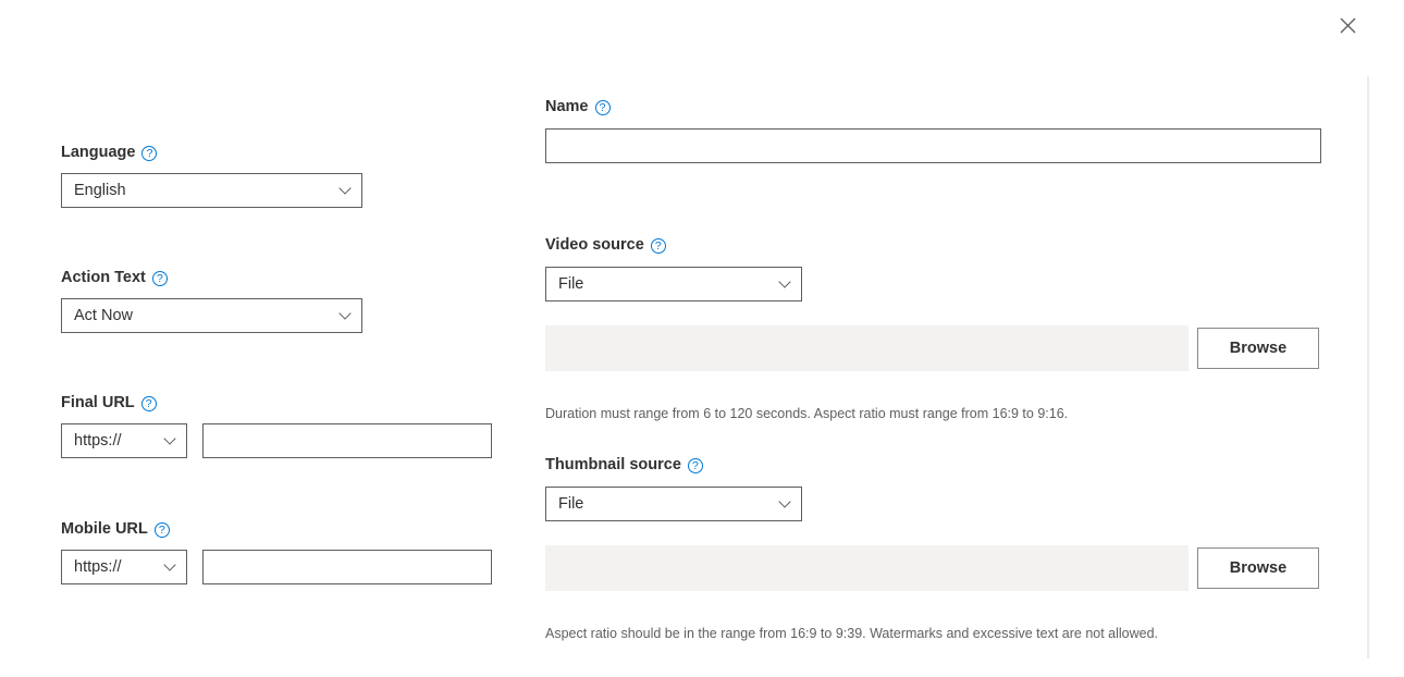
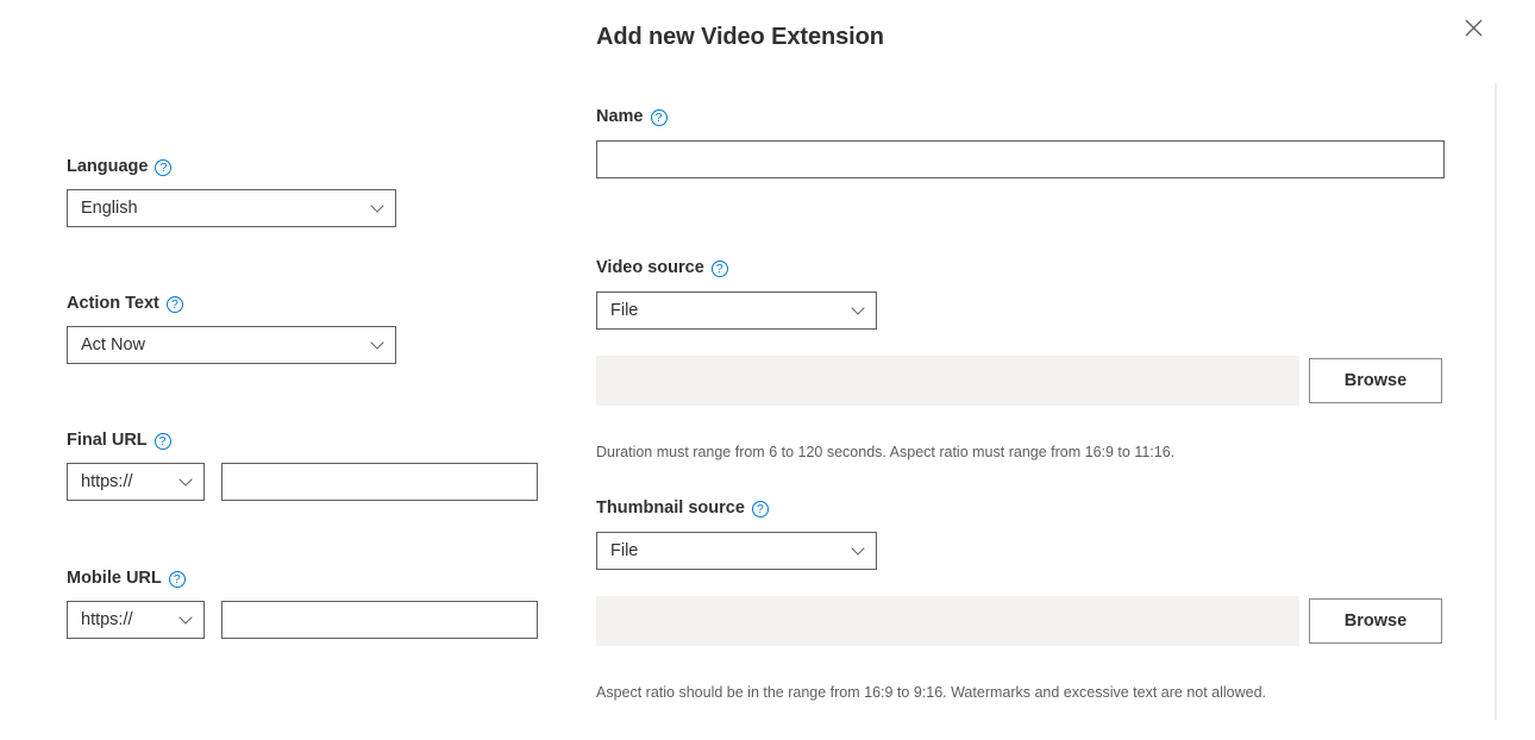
  Language
  ?
  English
  Action Text
  ?
  Act Now
  Final URL
  ?
  https://
  Mobile URL
  ?
  https://
+ Add new Video Extension
  Name
  ?
  Video source
  ?
  File
  Browse
- Duration must range from 6 to 120 seconds. Aspect ratio must range from 16:9 to 9:16.
+ Duration must range from 6 to 120 seconds. Aspect ratio must range from 16:9 to 11:16.
  Thumbnail source
  ?
  File
  Browse
- Aspect ratio should be in the range from 16:9 to 9:39. Watermarks and excessive text are not allowed.
+ Aspect ratio should be in the range from 16:9 to 9:16. Watermarks and excessive text are not allowed.
